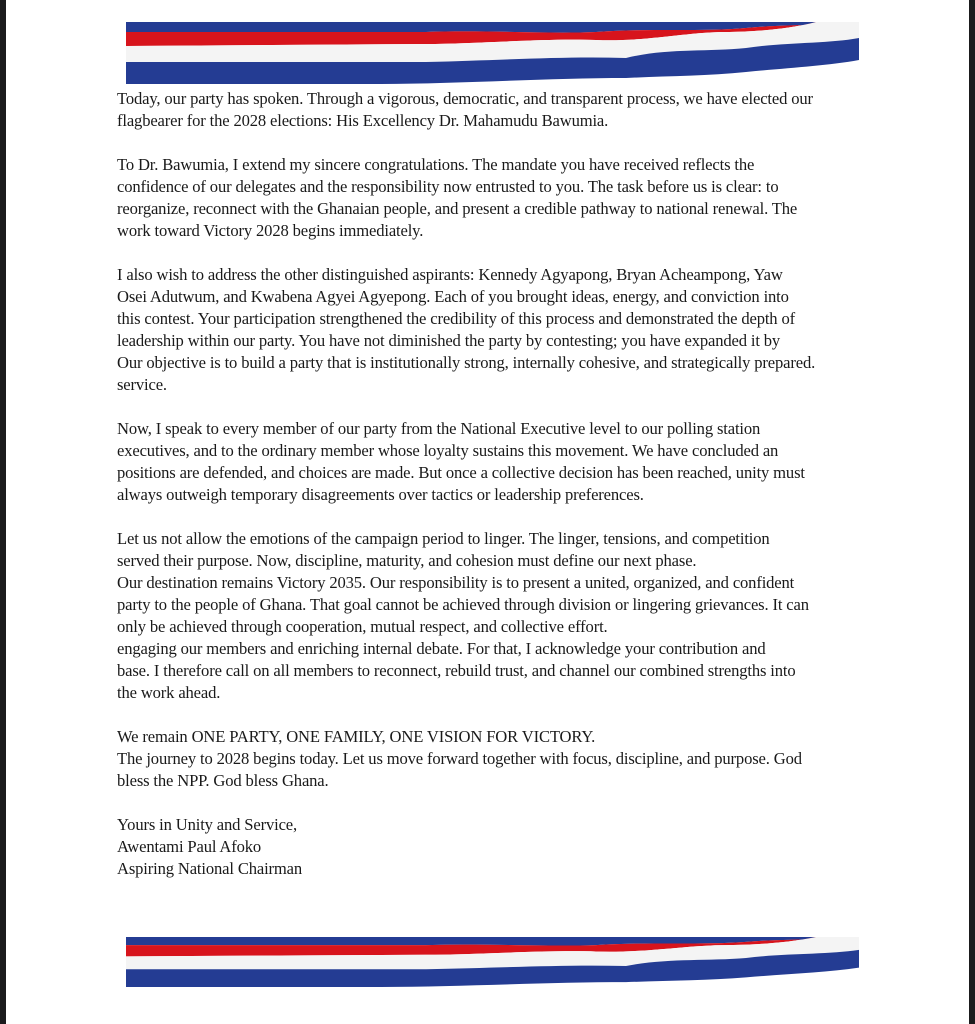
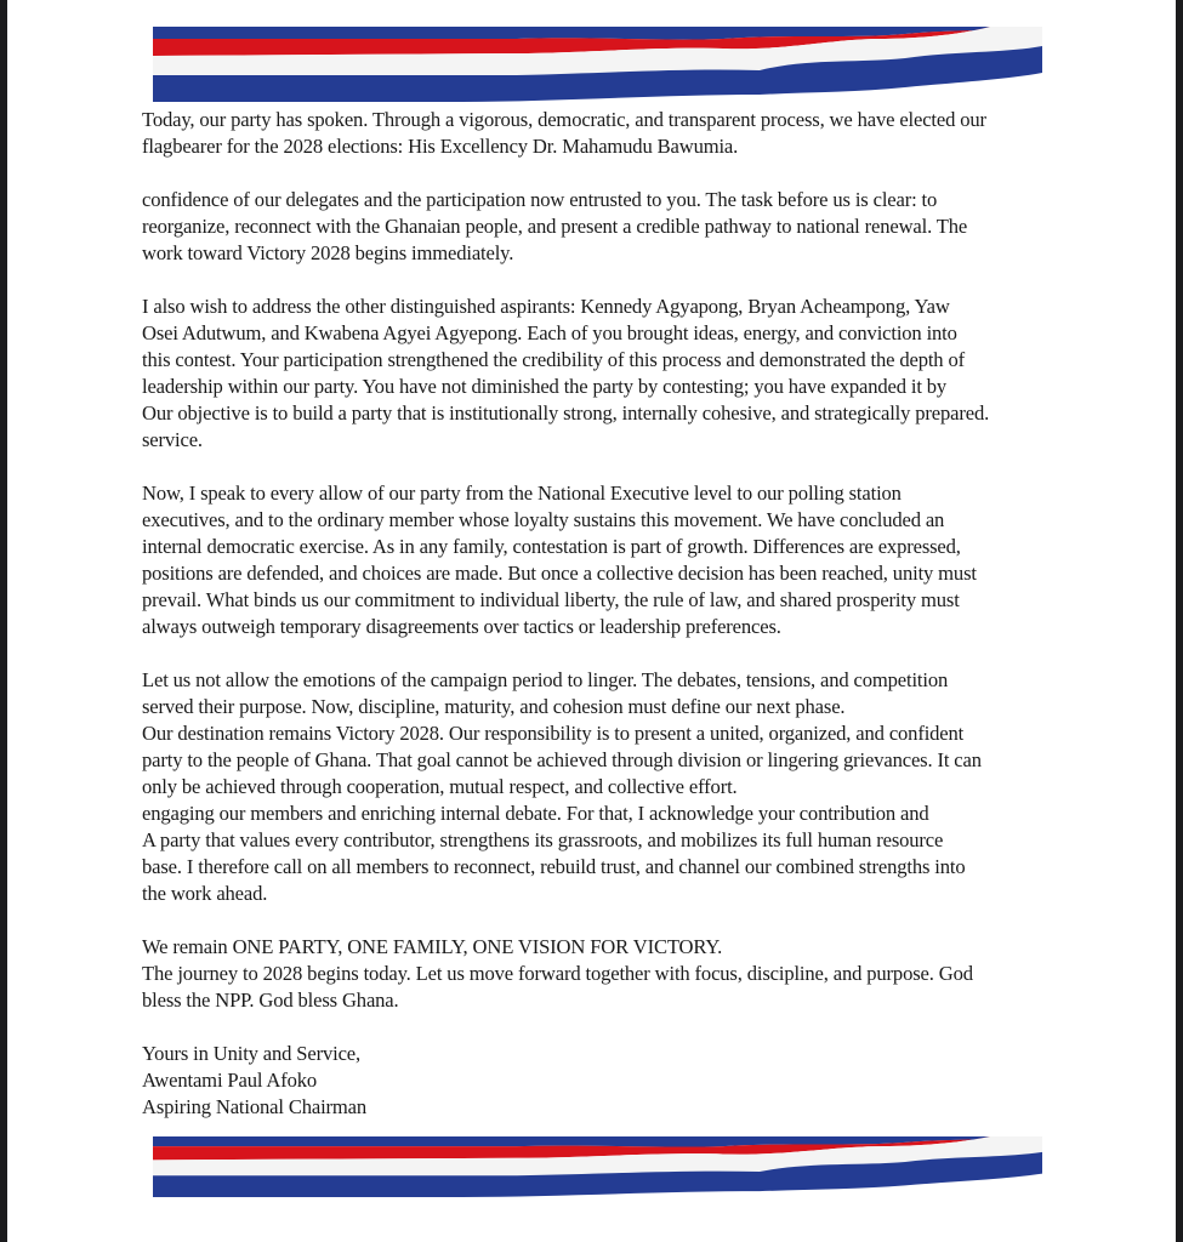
  Today, our party has spoken. Through a vigorous, democratic, and transparent process, we have elected our
  flagbearer for the 2028 elections: His Excellency Dr. Mahamudu Bawumia.
- To Dr. Bawumia, I extend my sincere congratulations. The mandate you have received reflects the
- confidence of our delegates and the responsibility now entrusted to you. The task before us is clear: to
+ confidence of our delegates and the participation now entrusted to you. The task before us is clear: to
  reorganize, reconnect with the Ghanaian people, and present a credible pathway to national renewal. The
  work toward Victory 2028 begins immediately.
  I also wish to address the other distinguished aspirants: Kennedy Agyapong, Bryan Acheampong, Yaw
  Osei Adutwum, and Kwabena Agyei Agyepong. Each of you brought ideas, energy, and conviction into
  this contest. Your participation strengthened the credibility of this process and demonstrated the depth of
  leadership within our party. You have not diminished the party by contesting; you have expanded it by
  Our objective is to build a party that is institutionally strong, internally cohesive, and strategically prepared.
  service.
- Now, I speak to every member of our party from the National Executive level to our polling station
+ Now, I speak to every allow of our party from the National Executive level to our polling station
  executives, and to the ordinary member whose loyalty sustains this movement. We have concluded an
+ internal democratic exercise. As in any family, contestation is part of growth. Differences are expressed,
  positions are defended, and choices are made. But once a collective decision has been reached, unity must
+ prevail. What binds us our commitment to individual liberty, the rule of law, and shared prosperity must
  always outweigh temporary disagreements over tactics or leadership preferences.
- Let us not allow the emotions of the campaign period to linger. The linger, tensions, and competition
+ Let us not allow the emotions of the campaign period to linger. The debates, tensions, and competition
  served their purpose. Now, discipline, maturity, and cohesion must define our next phase.
- Our destination remains Victory 2035. Our responsibility is to present a united, organized, and confident
+ Our destination remains Victory 2028. Our responsibility is to present a united, organized, and confident
  party to the people of Ghana. That goal cannot be achieved through division or lingering grievances. It can
  only be achieved through cooperation, mutual respect, and collective effort.
  engaging our members and enriching internal debate. For that, I acknowledge your contribution and
+ A party that values every contributor, strengthens its grassroots, and mobilizes its full human resource
  base. I therefore call on all members to reconnect, rebuild trust, and channel our combined strengths into
  the work ahead.
  We remain ONE PARTY, ONE FAMILY, ONE VISION FOR VICTORY.
  The journey to 2028 begins today. Let us move forward together with focus, discipline, and purpose. God
  bless the NPP. God bless Ghana.
  Yours in Unity and Service,
  Awentami Paul Afoko
  Aspiring National Chairman
